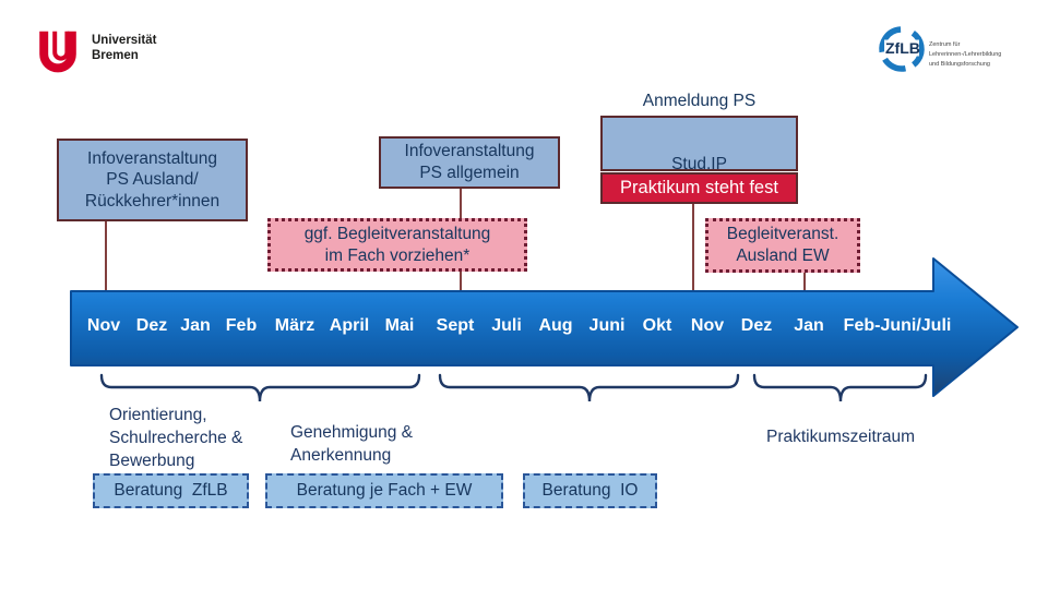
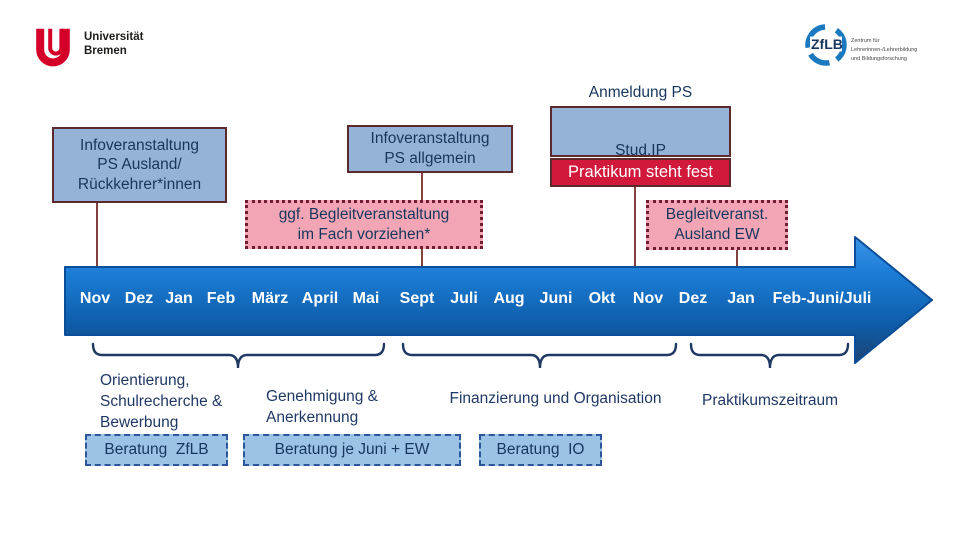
  Universität
  Bremen
  ZfLB
  Infoveranstaltung
  PS Ausland/
  Rückkehrer*innen
  Infoveranstaltung
  PS allgemein
  Anmeldung PS
  Praktikum steht fest
  ggf. Begleitveranstaltung
  im Fach vorziehen*
  Begleitveranst.
  Ausland EW
  Nov
  Dez
  Jan
  Feb
  März
  April
  Mai
  Sept
  Juli
  Aug
  Juni
  Okt
  Nov
  Dez
  Jan
  Feb-Juni/Juli
  Orientierung,
  Schulrecherche &
  Bewerbung
  Genehmigung &
  Anerkennung
+ Finanzierung und Organisation
  Praktikumszeitraum
  Beratung ZfLB
- Beratung je Fach + EW
+ Beratung je Juni + EW
  Beratung IO
